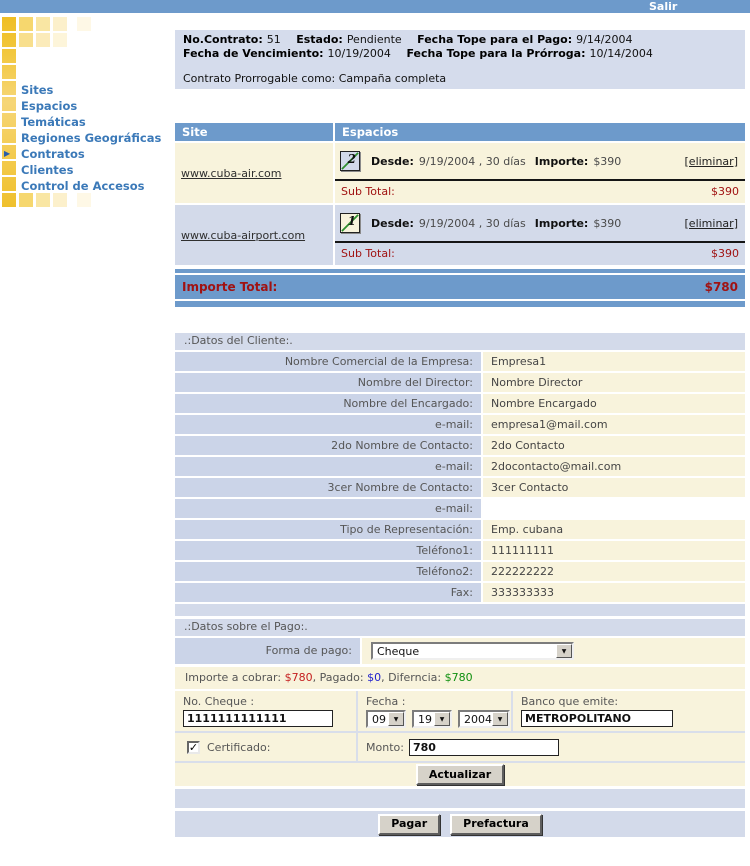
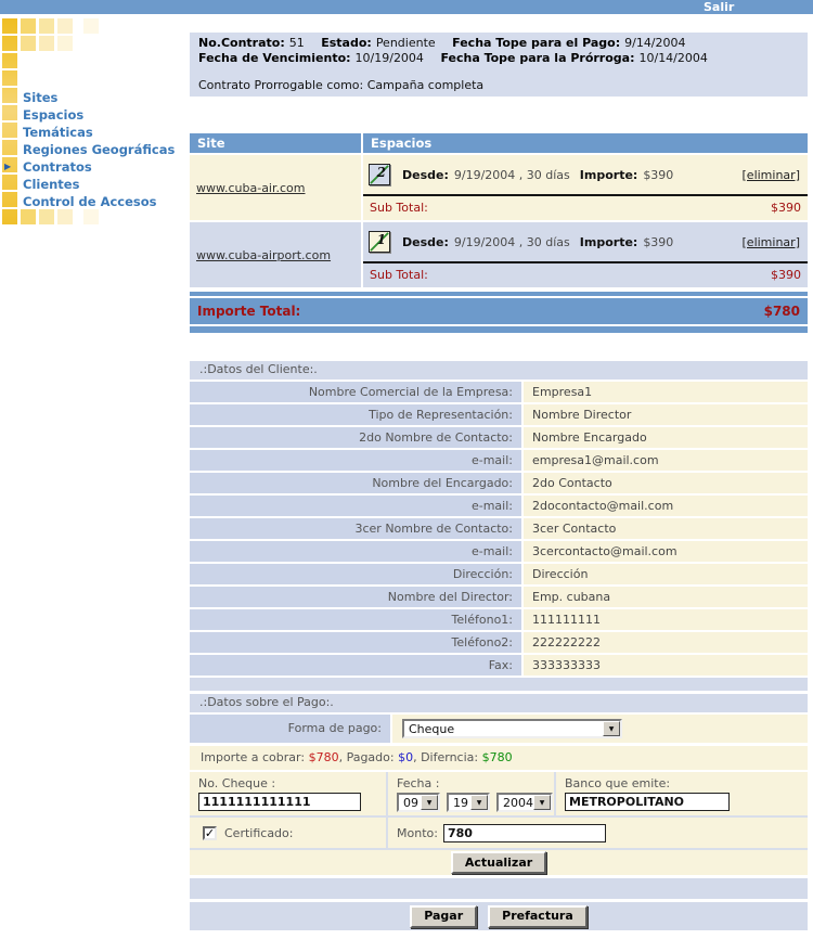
  Salir
  Sites
  Espacios
  Temáticas
  Regiones Geográficas
  ▶
  Contratos
  Clientes
  Control de Accesos
  No.Contrato: 51 Estado: Pendiente Fecha Tope para el Pago: 9/14/2004
  Fecha de Vencimiento: 10/19/2004 Fecha Tope para la Prórroga: 10/14/2004
  Contrato Prorrogable como: Campaña completa
  Site
  Espacios
  www.cuba-air.com
  2
  Desde:
  9/19/2004 , 30 días
  Importe:
  $390
  [eliminar]
  Sub Total:
  $390
  www.cuba-airport.com
  1
  Desde:
  9/19/2004 , 30 días
  Importe:
  $390
  [eliminar]
  Sub Total:
  $390
  Importe Total:
  $780
  .:Datos del Cliente:.
  Nombre Comercial de la Empresa:
  Empresa1
- Nombre del Director:
+ Tipo de Representación:
  Nombre Director
- Nombre del Encargado:
+ 2do Nombre de Contacto:
  Nombre Encargado
  e-mail:
  empresa1@mail.com
- 2do Nombre de Contacto:
+ Nombre del Encargado:
  2do Contacto
  e-mail:
  2docontacto@mail.com
  3cer Nombre de Contacto:
  3cer Contacto
  e-mail:
+ 3cercontacto@mail.com
+ Dirección:
+ Dirección
- Tipo de Representación:
+ Nombre del Director:
  Emp. cubana
  Teléfono1:
  111111111
  Teléfono2:
  222222222
  Fax:
  333333333
  .:Datos sobre el Pago:.
  Forma de pago:
  Cheque
  Importe a cobrar: $780, Pagado: $0, Diferncia: $780
  No. Cheque :
  1111111111111
  Fecha :
  09
  19
  2004
  Banco que emite:
  METROPOLITANO
  ✓
  Certificado:
  Monto:
  780
  Actualizar
  Pagar
  Prefactura
